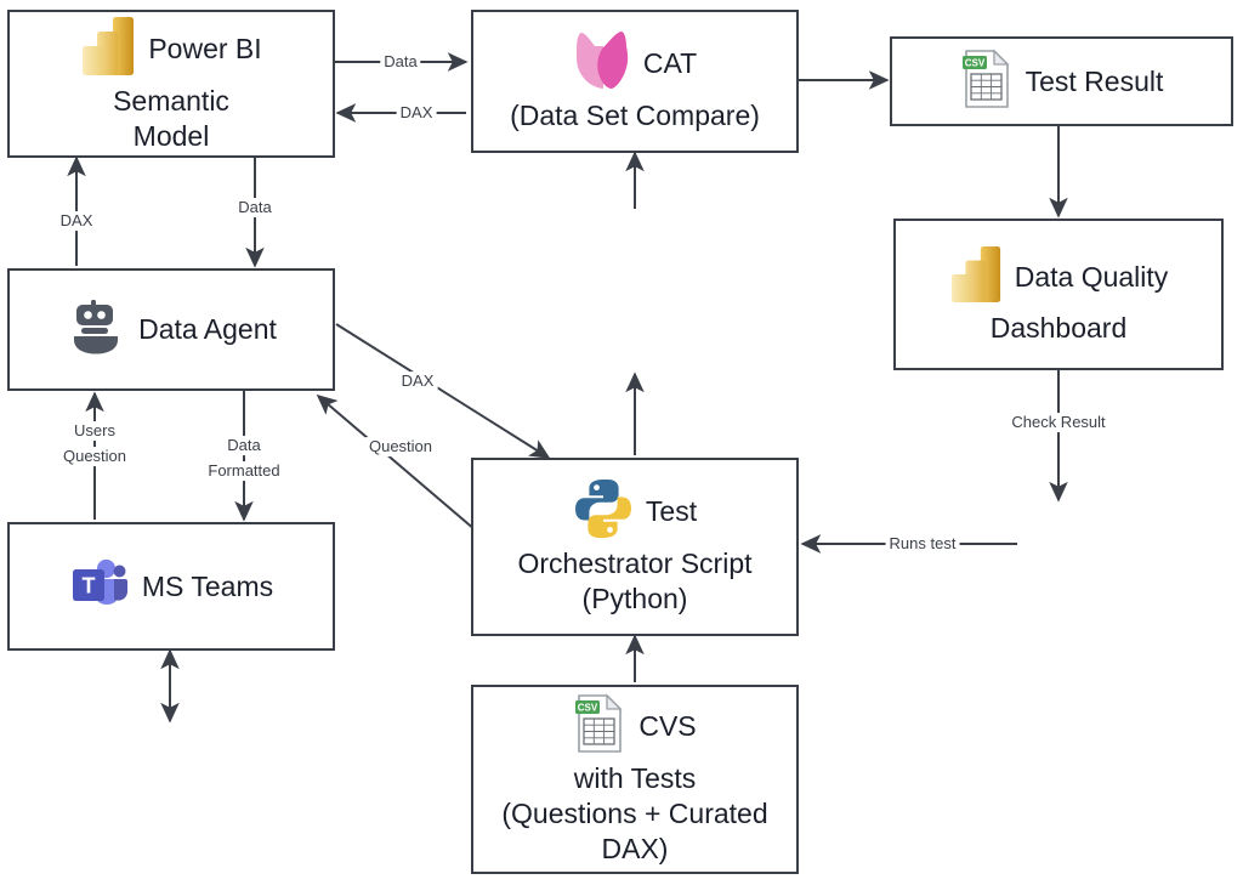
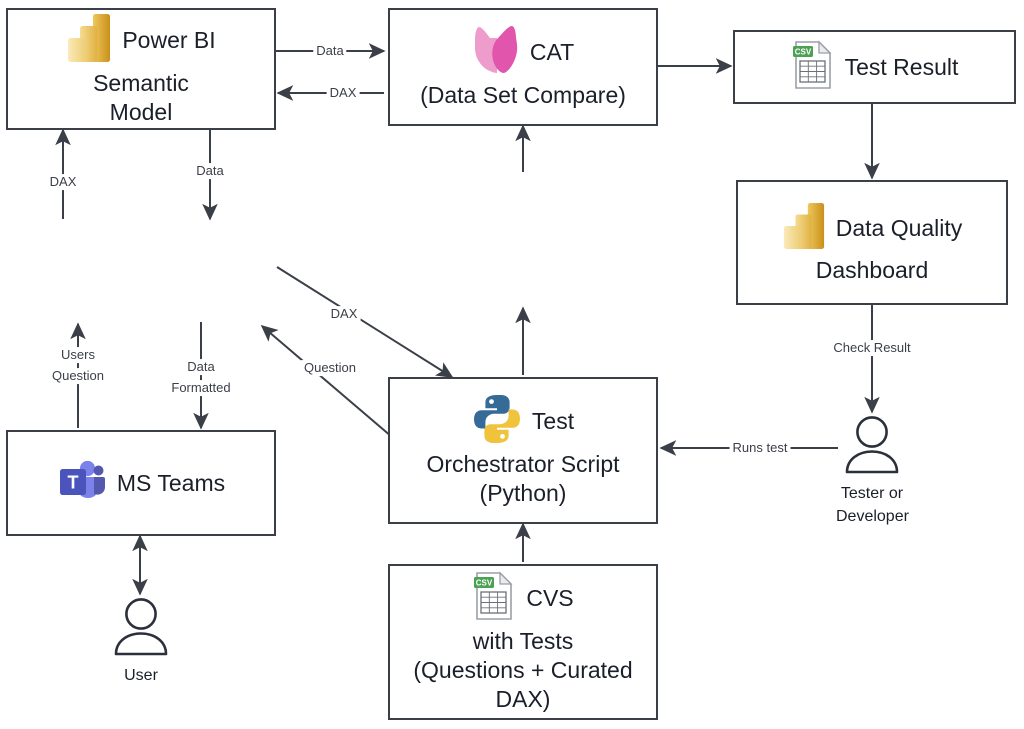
  Data
  DAX
  DAX
  Data
  Users
  Question
  Data
  Formatted
  DAX
  Question
  Runs test
  Check Result
  Power BI
  Semantic
  Model
  CAT
  (Data Set Compare)
  CSV
  Test Result
  Data Quality
  Dashboard
- Data Agent
  Test
  Orchestrator Script
  (Python)
  T
  MS Teams
  CSV
  CVS
  with Tests
  (Questions + Curated
  DAX)
+ User
+ Tester or
+ Developer
